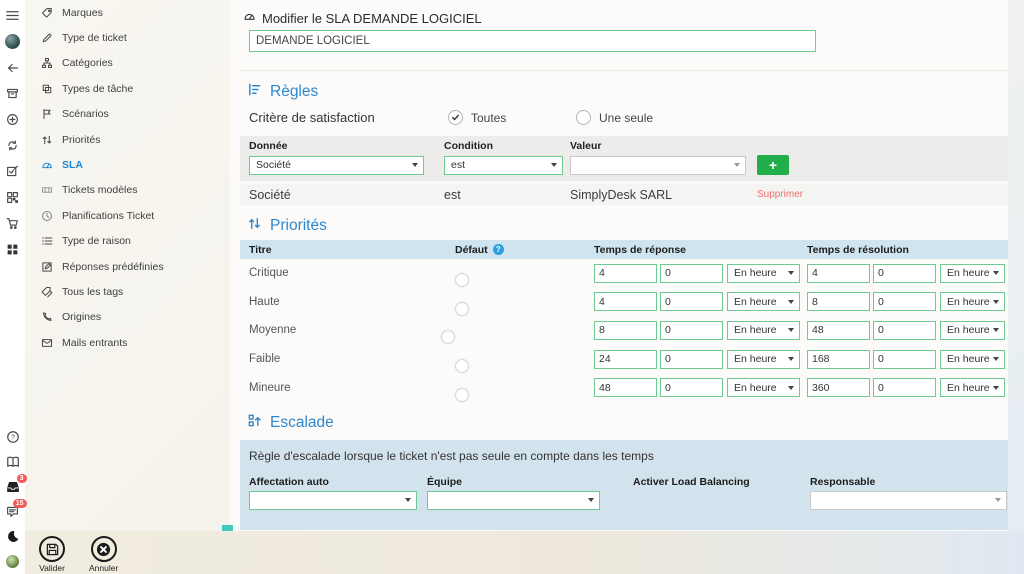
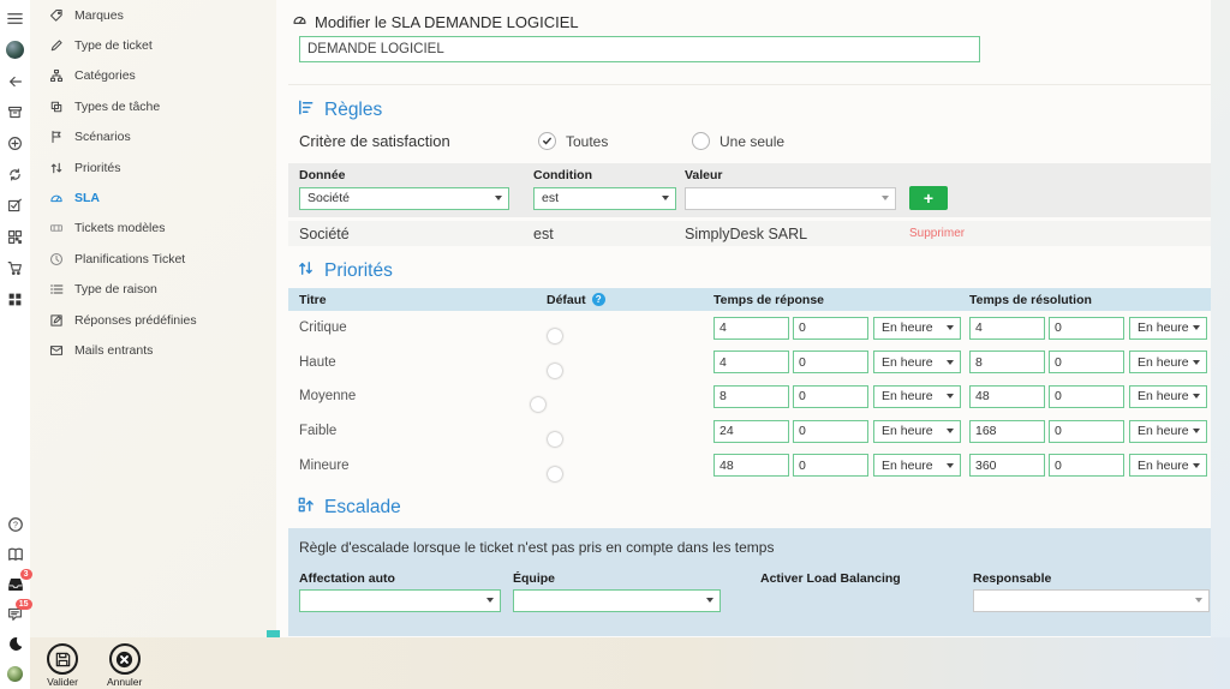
  Marques
  Type de ticket
  Catégories
  Types de tâche
  Scénarios
  Priorités
  SLA
  Tickets modèles
  Planifications Ticket
  Type de raison
  Réponses prédéfinies
- Tous les tags
- Origines
  Mails entrants
  Modifier le SLA DEMANDE LOGICIEL
  DEMANDE LOGICIEL
  Règles
  Critère de satisfaction
  Toutes
  Une seule
  Donnée
  Condition
  Valeur
  Société
  est
  Société
  est
  SimplyDesk SARL
  Supprimer
  Priorités
  Titre
  Défaut
  Temps de réponse
  Temps de résolution
  Critique
  4
  0
  En heure
  4
  0
  En heure
  Haute
  4
  0
  En heure
  8
  0
  En heure
  Moyenne
  8
  0
  En heure
  48
  0
  En heure
  Faible
  24
  0
  En heure
  168
  0
  En heure
  Mineure
  48
  0
  En heure
  360
  0
  En heure
  Escalade
- Règle d'escalade lorsque le ticket n'est pas seule en compte dans les temps
+ Règle d'escalade lorsque le ticket n'est pas pris en compte dans les temps
  Affectation auto
  Équipe
  Activer Load Balancing
  Responsable
  Valider
  Annuler
